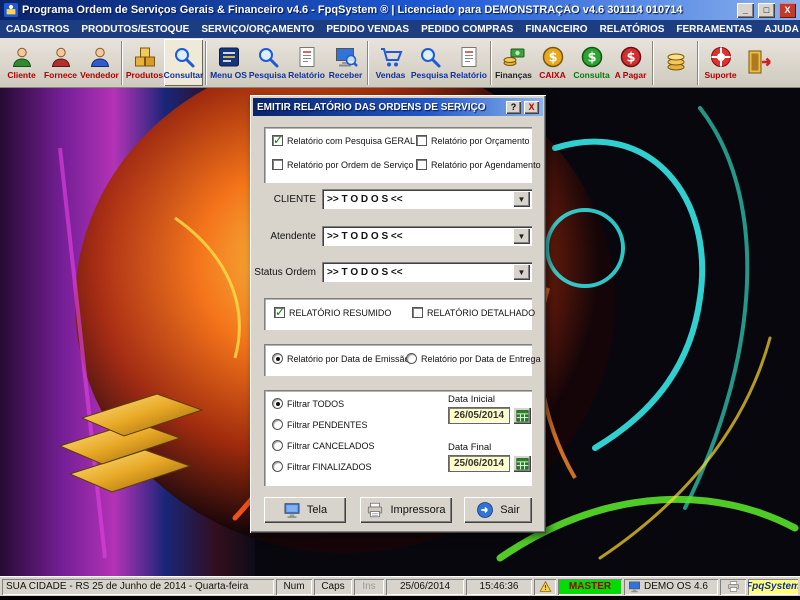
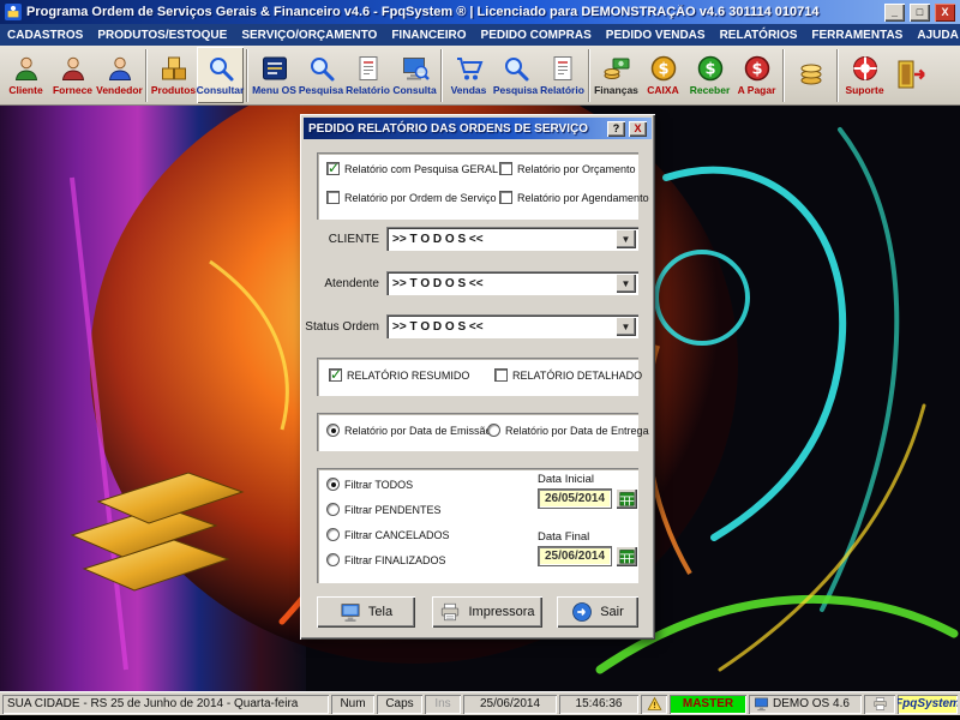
  Programa Ordem de Serviços Gerais & Financeiro v4.6 - FpqSystem ® | Licenciado para DEMONSTRAÇÃO v4.6 301114 010714
  _
  □
  X
  CADASTROS
  PRODUTOS/ESTOQUE
  SERVIÇO/ORÇAMENTO
- PEDIDO VENDAS
+ FINANCEIRO
  PEDIDO COMPRAS
- FINANCEIRO
+ PEDIDO VENDAS
  RELATÓRIOS
  FERRAMENTAS
  AJUDA
  Cliente
  Fornece
  Vendedor
  Produtos
  Consultar
  Menu OS
  Pesquisa
  Relatório
- Receber
+ Consulta
  Vendas
  Pesquisa
  Relatório
  Finanças
  $
  CAIXA
  $
- Consulta
+ Receber
  $
  A Pagar
  Suporte
- EMITIR RELATÓRIO DAS ORDENS DE SERVIÇO
+ PEDIDO RELATÓRIO DAS ORDENS DE SERVIÇO
  ?
  X
  Relatório com Pesquisa GERAL
  Relatório por Orçamento
  Relatório por Ordem de Serviço
  Relatório por Agendamento
  CLIENTE
  >> T O D O S <<
  ▼
  Atendente
  >> T O D O S <<
  ▼
  Status Ordem
  >> T O D O S <<
  ▼
  RELATÓRIO RESUMIDO
  RELATÓRIO DETALHADO
  Relatório por Data de Emissã
  Relatório por Data de Entrega
  Filtrar TODOS
  Filtrar PENDENTES
  Filtrar CANCELADOS
  Filtrar FINALIZADOS
  Data Inicial
  26/05/2014
  Data Final
  25/06/2014
  Tela
  Impressora
  Sair
  SUA CIDADE - RS 25 de Junho de 2014 - Quarta-feira
  Num
  Caps
  Ins
  25/06/2014
  15:46:36
  MASTER
  DEMO OS 4.6
  FpqSystem
